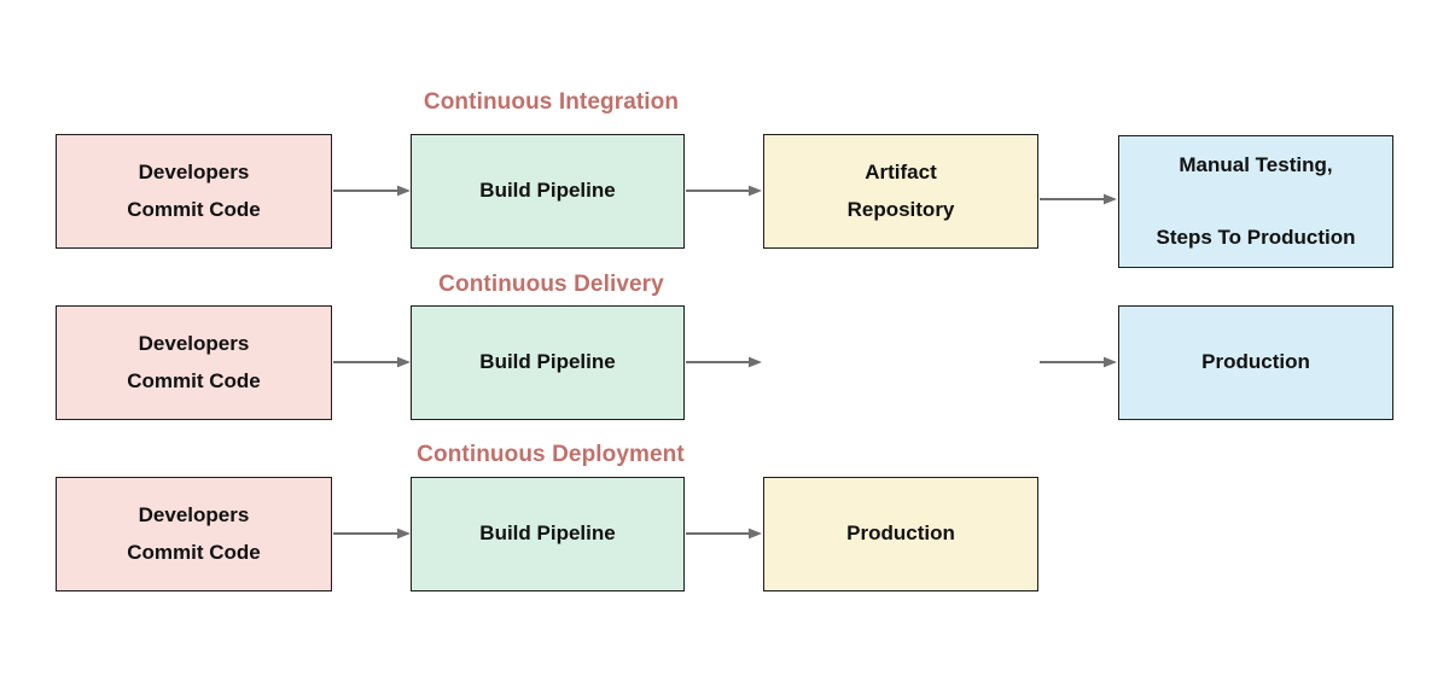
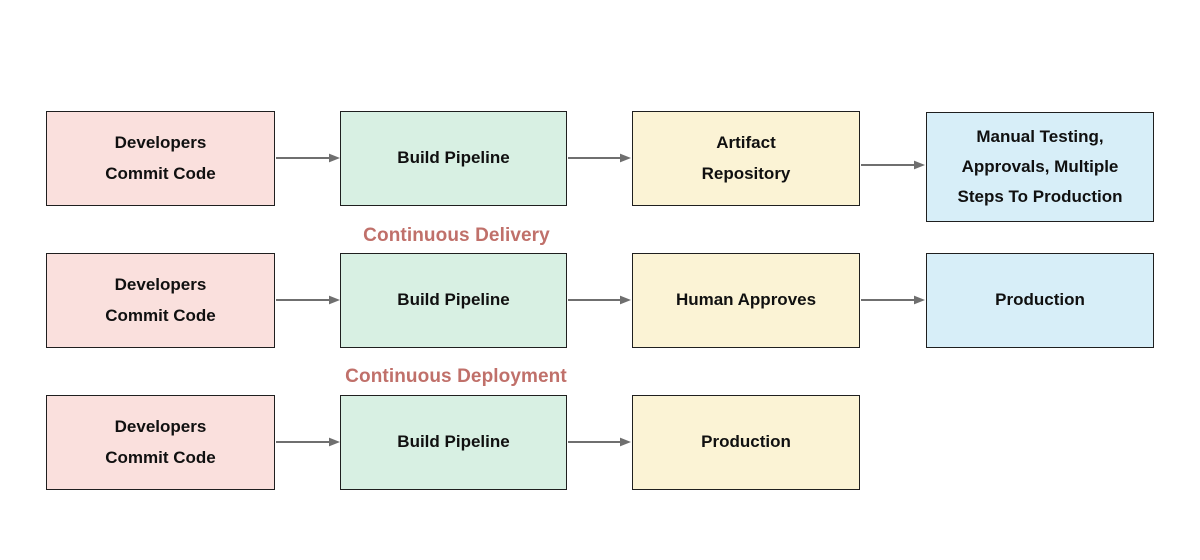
- Continuous Integration
  Developers
  Commit Code
  Build Pipeline
  Artifact
  Repository
  Manual Testing,
+ Approvals, Multiple
  Steps To Production
  Continuous Delivery
  Developers
  Commit Code
  Build Pipeline
+ Human Approves
  Production
  Continuous Deployment
  Developers
  Commit Code
  Build Pipeline
  Production
